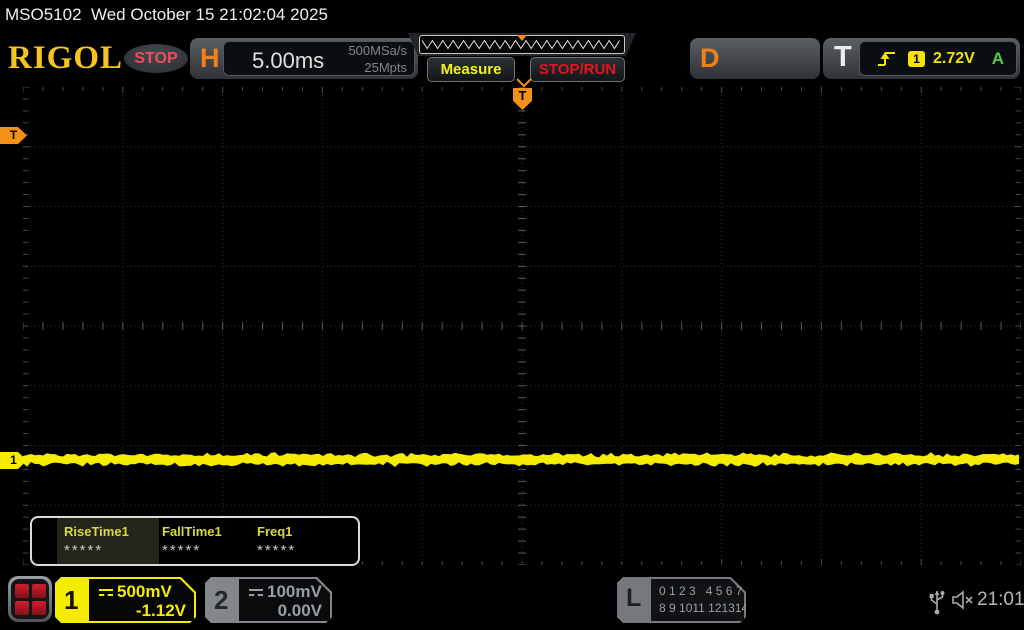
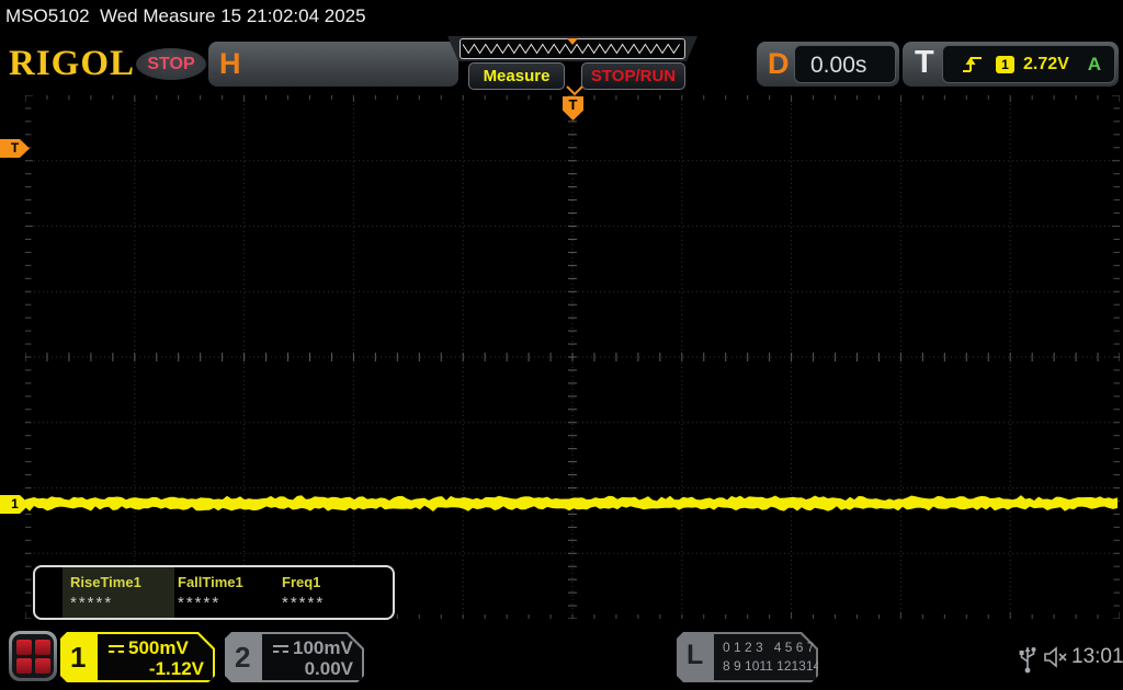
- MSO5102 Wed October 15 21:02:04 2025
+ MSO5102 Wed Measure 15 21:02:04 2025
  RIGOL
  STOP
  H
- 5.00ms
- 500MSa/s
- 25Mpts
  Measure
  STOP/RUN
  D
+ 0.00s
  T
  1
  2.72V
  A
  T
  T
  1
  RiseTime1
  *****
  FallTime1
  *****
  Freq1
  *****
  1
  500mV
  -1.12V
  2
  100mV
  0.00V
  L
  0 1 2 3 4 5 6 7
  8 9 1011 121314
- 21:01
+ 13:01
